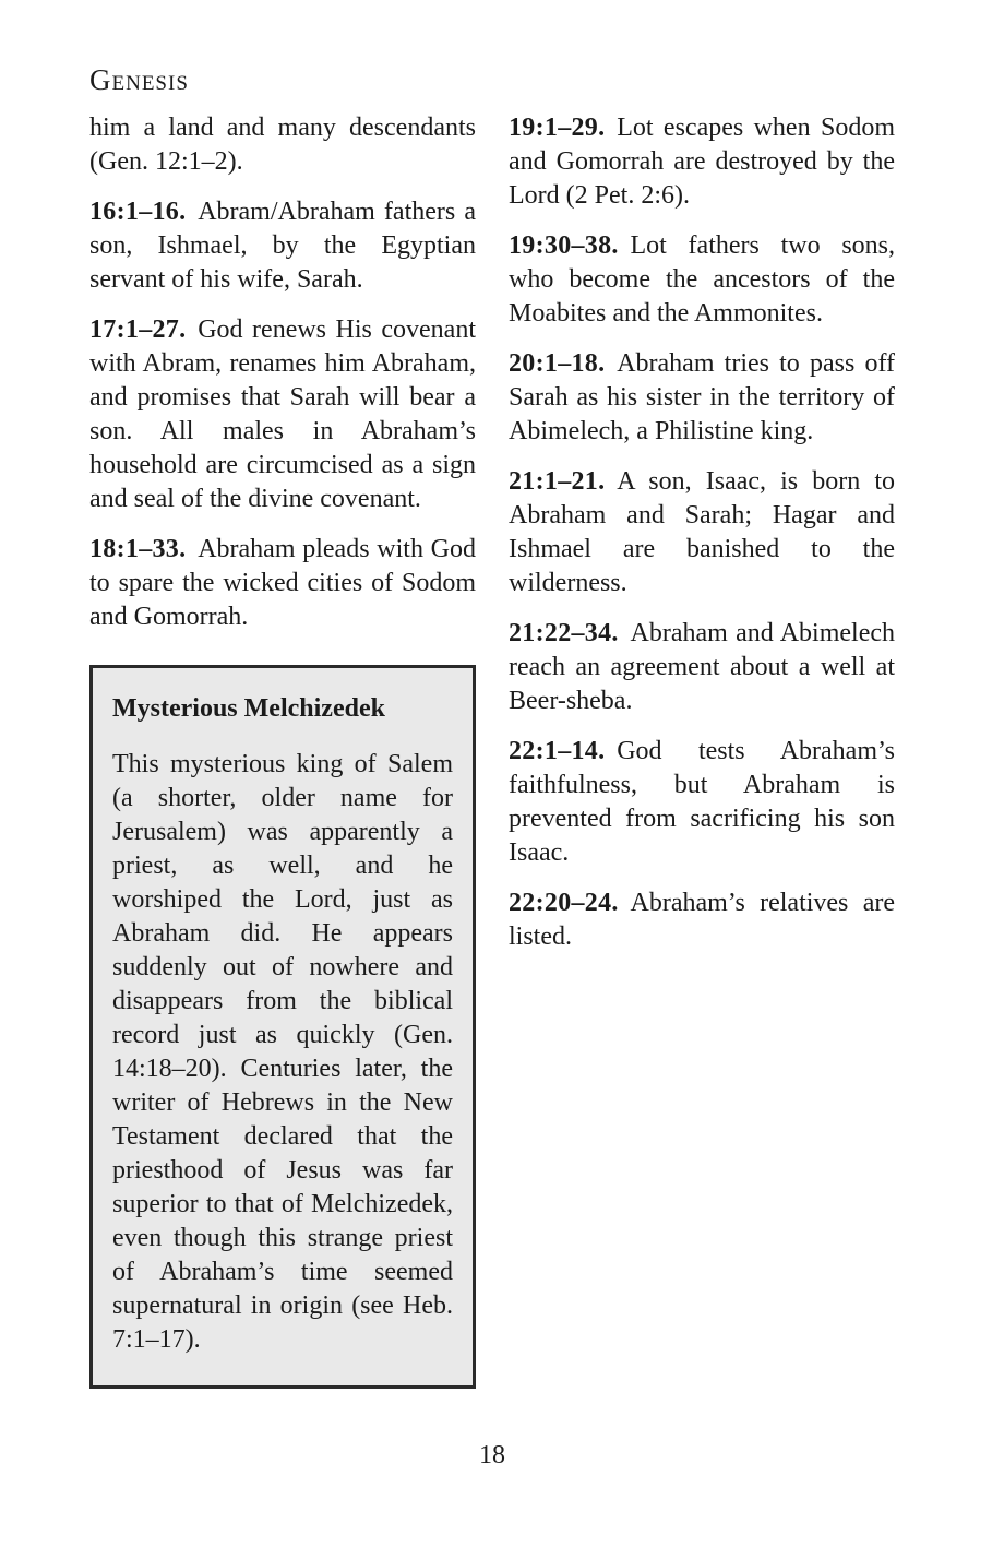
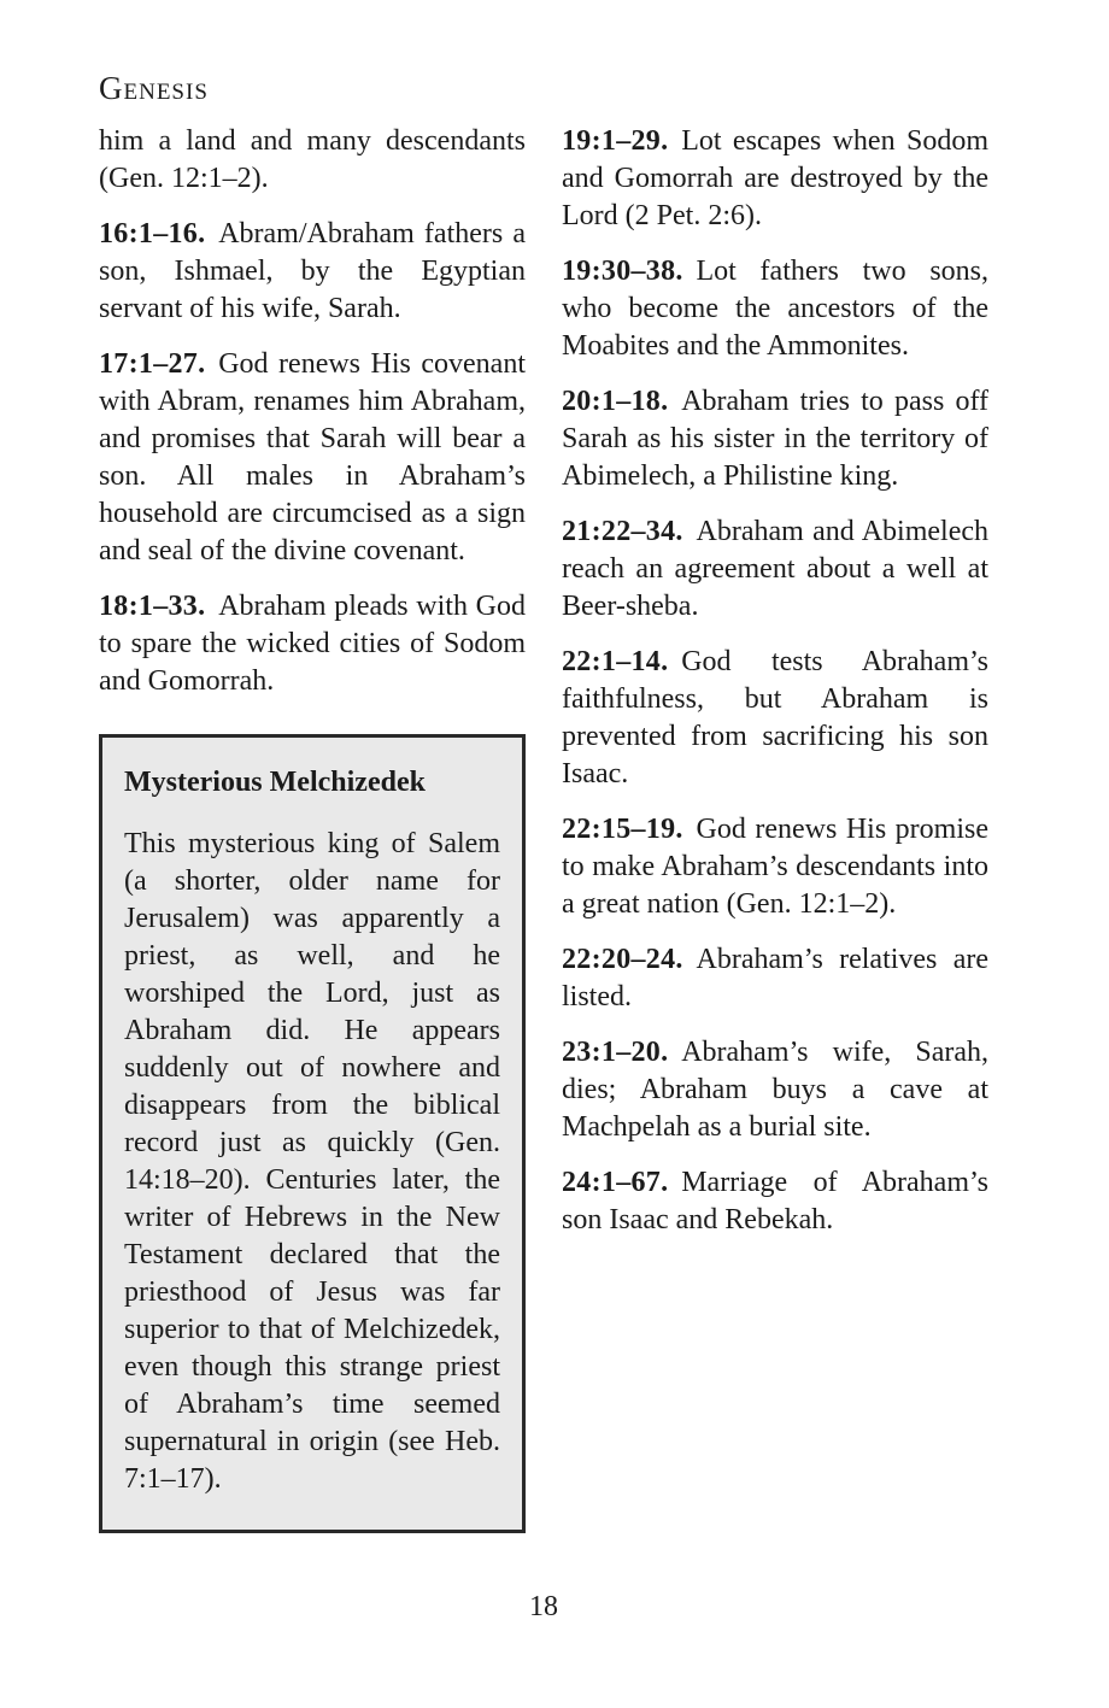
  Genesis
  him a land and many descendants (Gen. 12:1–2).
  16:1–16. Abram/Abraham fathers a son, Ishmael, by the Egyptian servant of his wife, Sarah.
  17:1–27. God renews His covenant with Abram, renames him Abraham, and promises that Sarah will bear a son. All males in Abraham’s household are circumcised as a sign and seal of the divine covenant.
  18:1–33. Abraham pleads with God to spare the wicked cities of Sodom and Gomorrah.
  Mysterious Melchizedek
  This mysterious king of Salem (a shorter, older name for Jerusalem) was apparently a priest, as well, and he worshiped the Lord, just as Abraham did. He appears suddenly out of nowhere and disappears from the biblical record just as quickly (Gen. 14:18–20). Centuries later, the writer of Hebrews in the New Testament declared that the priesthood of Jesus was far superior to that of Melchizedek, even though this strange priest of Abraham’s time seemed supernatural in origin (see Heb. 7:1–17).
  19:1–29. Lot escapes when Sodom and Gomorrah are destroyed by the Lord (2 Pet. 2:6).
  19:30–38. Lot fathers two sons, who become the ancestors of the Moabites and the Ammonites.
  20:1–18. Abraham tries to pass off Sarah as his sister in the territory of Abimelech, a Philistine king.
- 21:1–21. A son, Isaac, is born to Abraham and Sarah; Hagar and Ishmael are banished to the wilderness.
  21:22–34. Abraham and Abimelech reach an agreement about a well at Beer-sheba.
  22:1–14. God tests Abraham’s faithfulness, but Abraham is prevented from sacrificing his son Isaac.
+ 22:15–19. God renews His promise to make Abraham’s descendants into a great nation (Gen. 12:1–2).
  22:20–24. Abraham’s relatives are listed.
+ 23:1–20. Abraham’s wife, Sarah, dies; Abraham buys a cave at Machpelah as a burial site.
+ 24:1–67. Marriage of Abraham’s son Isaac and Rebekah.
  18
